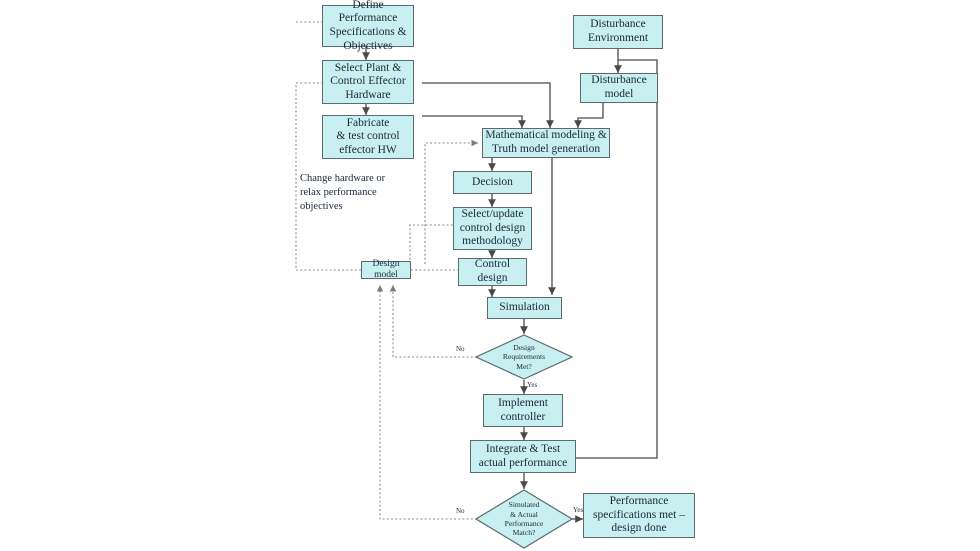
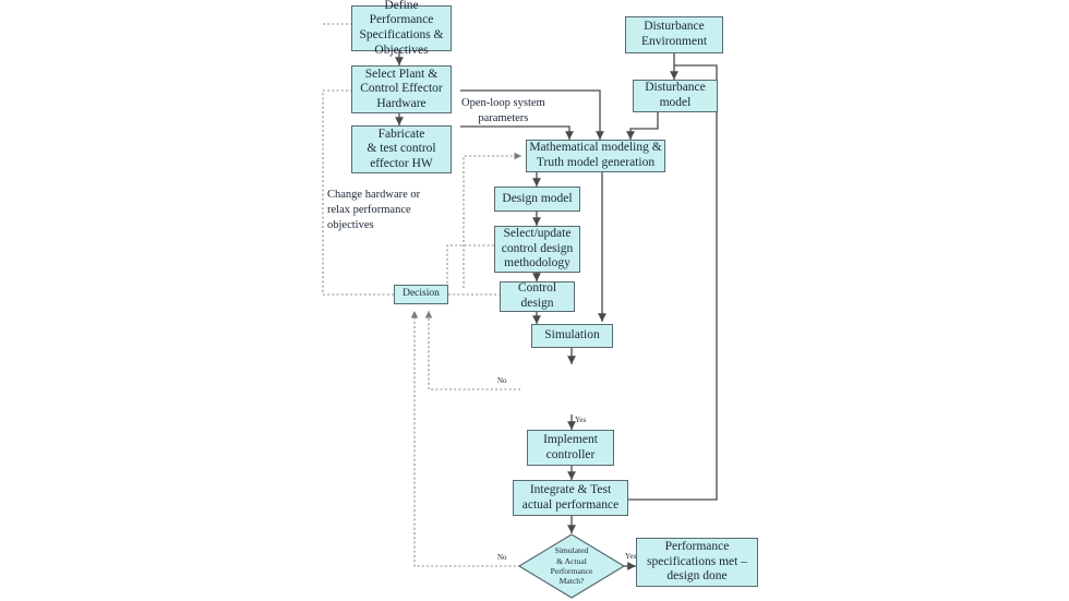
  Define Performance
  Specifications &
  Objectives
  Select Plant &
  Control Effector
  Hardware
  Fabricate
  & test control
  effector HW
  Disturbance
  Environment
  Disturbance
  model
  Mathematical modeling &
  Truth model generation
- Decision
+ Design model
  Select/update
  control design
  methodology
  Control
  design
  Simulation
- Design model
+ Decision
  Implement
  controller
  Integrate & Test
  actual performance
  Performance
  specifications met –
  design done
- Design
- Requirements
- Met?
  Simulated
  & Actual
  Performance
  Match?
+ Open-loop system
+ parameters
  Change hardware or
  relax performance
  objectives
  No
  Yes
  No
  Yes
